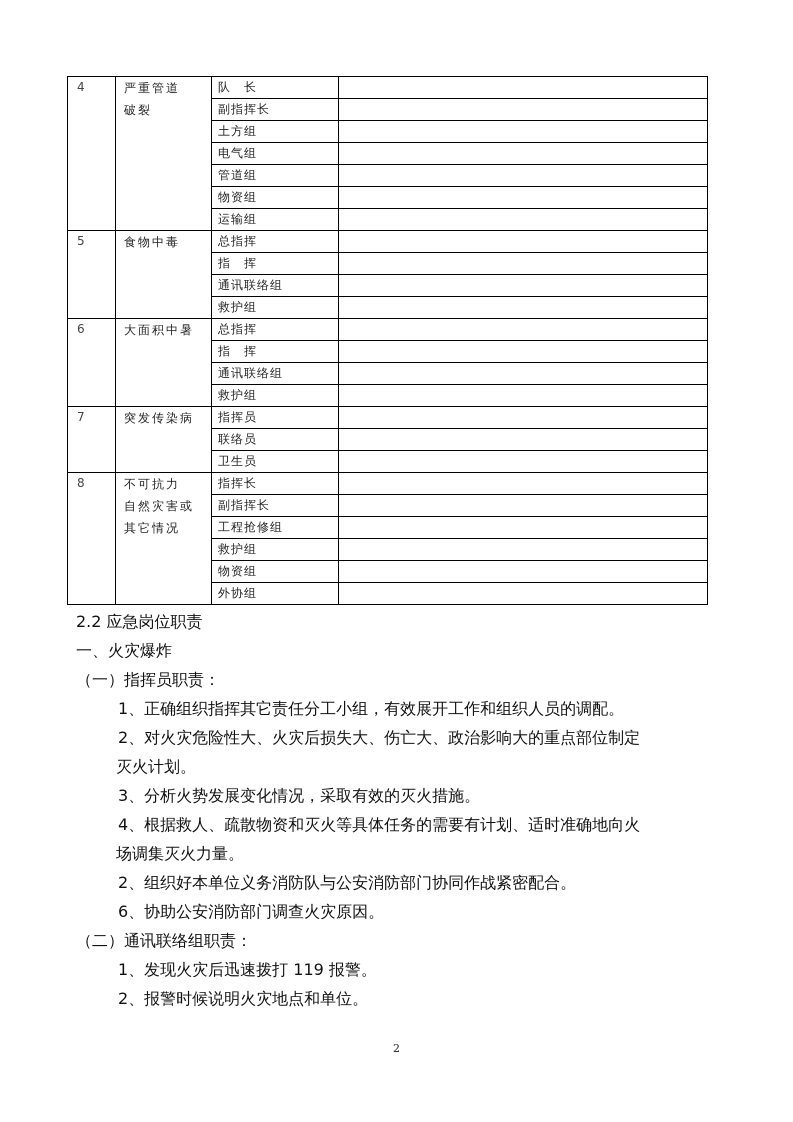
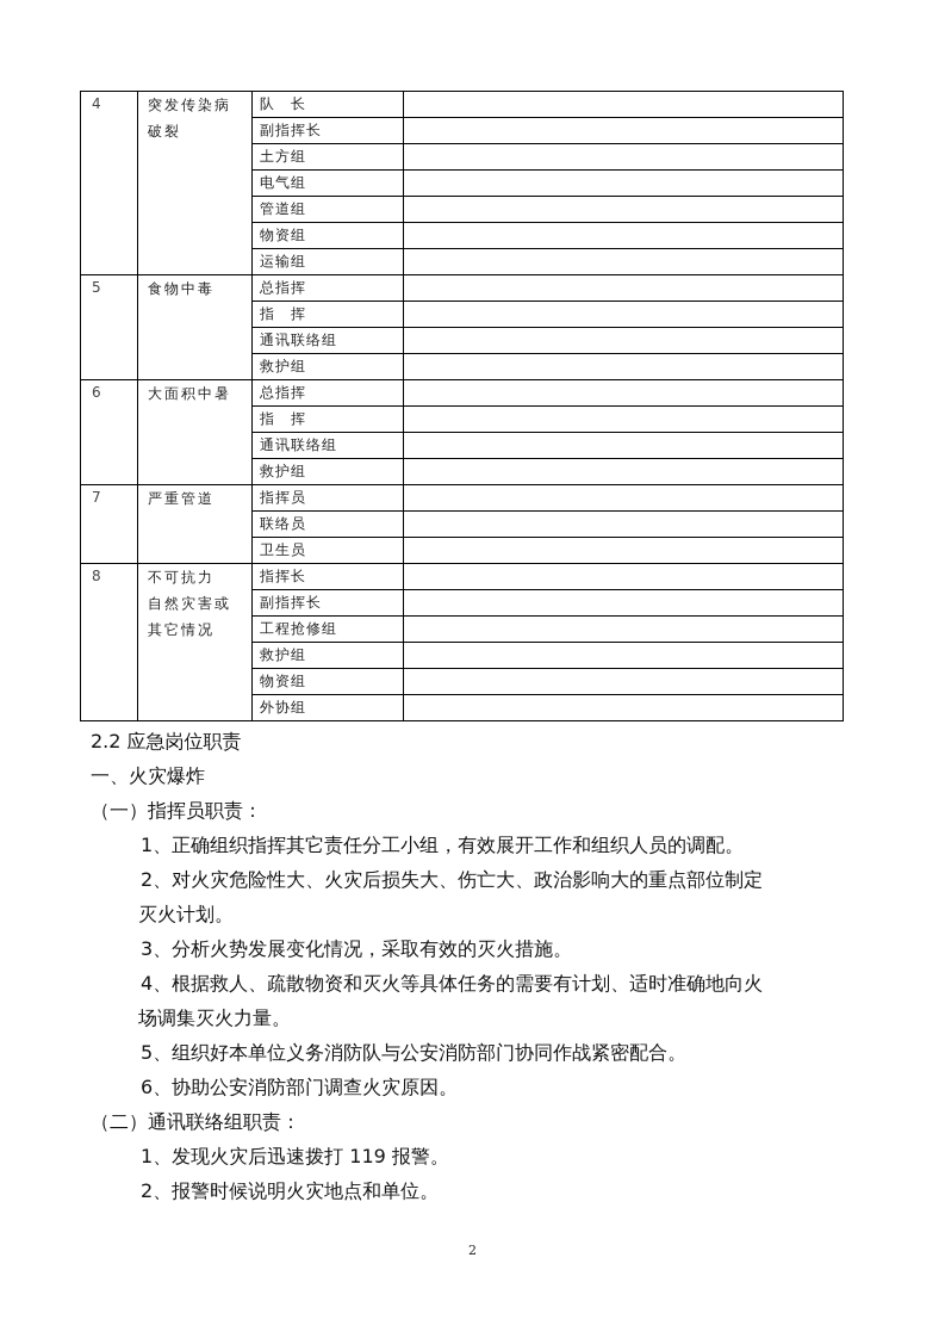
- 4	严重管道破裂	队 长
+ 4	突发传染病破裂	队 长
  副指挥长
  土方组
  电气组
  管道组
  物资组
  运输组
  5	食物中毒	总指挥
  指 挥
  通讯联络组
  救护组
  6	大面积中暑	总指挥
  指 挥
  通讯联络组
  救护组
- 7	突发传染病	指挥员
+ 7	严重管道	指挥员
  联络员
  卫生员
  8	不可抗力自然灾害或其它情况	指挥长
  副指挥长
  工程抢修组
  救护组
  物资组
  外协组
  2.2 应急岗位职责
  一、火灾爆炸
  （一）指挥员职责：
  1、正确组织指挥其它责任分工小组，有效展开工作和组织人员的调配。
  2、对火灾危险性大、火灾后损失大、伤亡大、政治影响大的重点部位制定
  灭火计划。
  3、分析火势发展变化情况，采取有效的灭火措施。
  4、根据救人、疏散物资和灭火等具体任务的需要有计划、适时准确地向火
  场调集灭火力量。
- 2、组织好本单位义务消防队与公安消防部门协同作战紧密配合。
+ 5、组织好本单位义务消防队与公安消防部门协同作战紧密配合。
  6、协助公安消防部门调查火灾原因。
  （二）通讯联络组职责：
  1、发现火灾后迅速拨打 119 报警。
  2、报警时候说明火灾地点和单位。
  2
